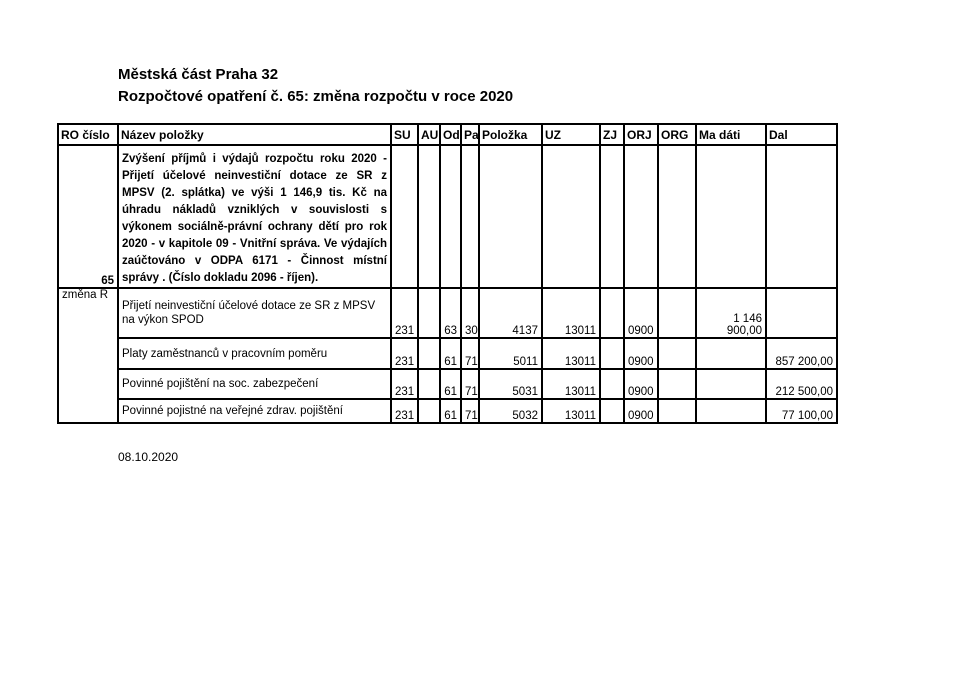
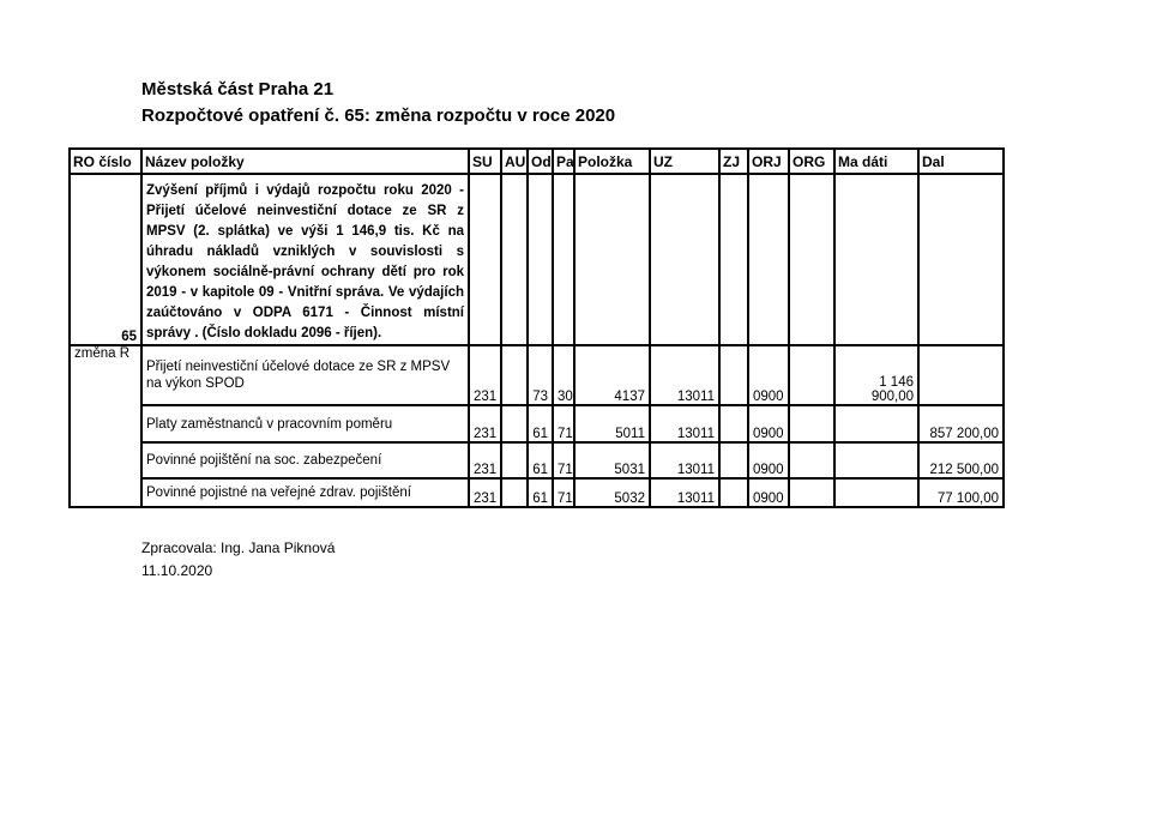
- Městská část Praha 32
+ Městská část Praha 21
  Rozpočtové opatření č. 65: změna rozpočtu v roce 2020
  RO číslo	Název položky	SU	AU	Od	Pa	Položka	UZ	ZJ	ORJ	ORG	Ma dáti	Dal
- 65	Zvýšení příjmů i výdajů rozpočtu roku 2020 - Přijetí účelové neinvestiční dotace ze SR z MPSV (2. splátka) ve výši 1 146,9 tis. Kč na úhradu nákladů vzniklých v souvislosti s výkonem sociálně-právní ochrany dětí pro rok 2020 - v kapitole 09 - Vnitřní správa. Ve výdajích zaúčtováno v ODPA 6171 - Činnost místní správy . (Číslo dokladu 2096 - říjen).
+ 65	Zvýšení příjmů i výdajů rozpočtu roku 2020 - Přijetí účelové neinvestiční dotace ze SR z MPSV (2. splátka) ve výši 1 146,9 tis. Kč na úhradu nákladů vzniklých v souvislosti s výkonem sociálně-právní ochrany dětí pro rok 2019 - v kapitole 09 - Vnitřní správa. Ve výdajích zaúčtováno v ODPA 6171 - Činnost místní správy . (Číslo dokladu 2096 - říjen).
- změna R	Přijetí neinvestiční účelové dotace ze SR z MPSV na výkon SPOD	231		63	30	4137	13011		0900		1 146 900,00
+ změna R	Přijetí neinvestiční účelové dotace ze SR z MPSV na výkon SPOD	231		73	30	4137	13011		0900		1 146 900,00
  Platy zaměstnanců v pracovním poměru	231		61	71	5011	13011		0900			857 200,00
  Povinné pojištění na soc. zabezpečení	231		61	71	5031	13011		0900			212 500,00
  Povinné pojistné na veřejné zdrav. pojištění	231		61	71	5032	13011		0900			77 100,00
+ Zpracovala: Ing. Jana Piknová
- 08.10.2020
+ 11.10.2020
